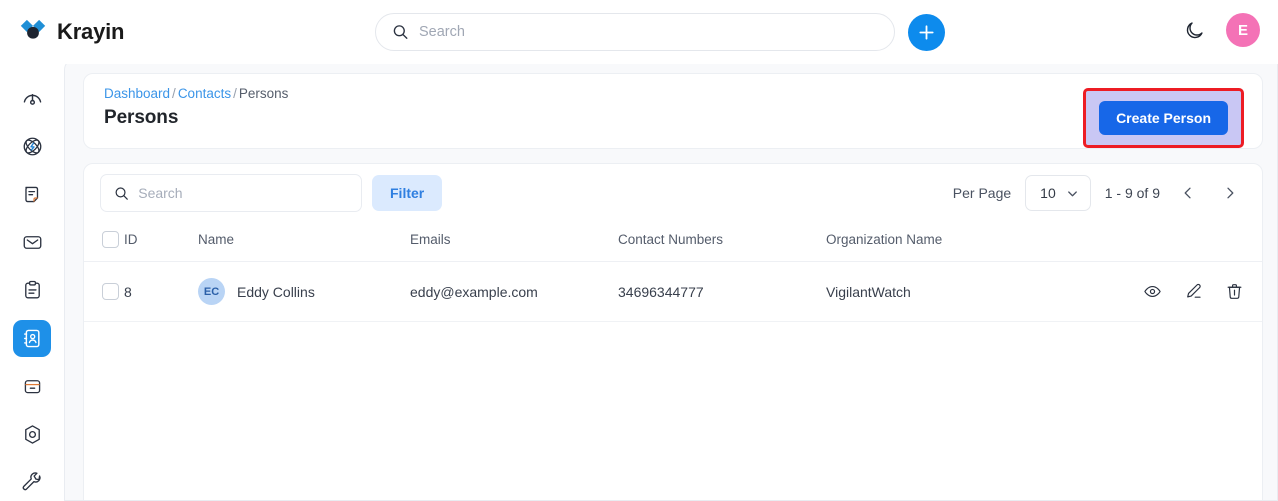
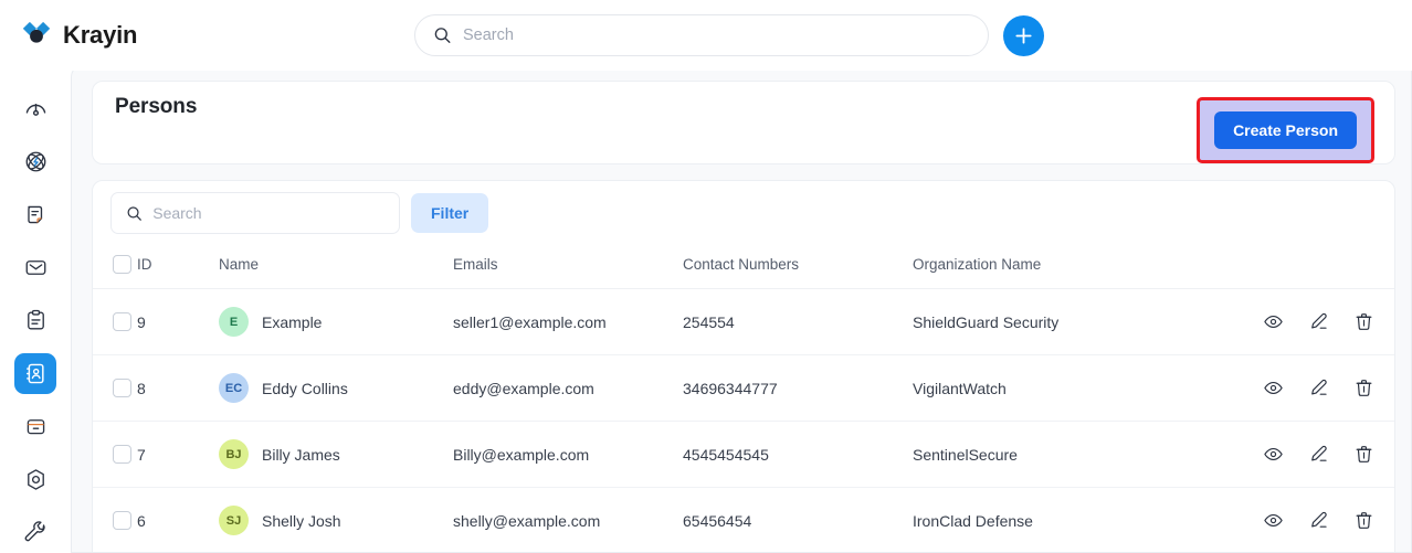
  Krayin
  Search
- E
- Dashboard / Contacts / Persons
  Persons
  Create Person
  Search
  Filter
- Per Page
- 10
- 1 - 9 of 9
  	ID	Name	Emails	Contact Numbers	Organization Name
+ 	9	E Example	seller1@example.com	254554	ShieldGuard Security
  	8	EC Eddy Collins	eddy@example.com	34696344777	VigilantWatch
+ 	7	BJ Billy James	Billy@example.com	4545454545	SentinelSecure
+ 	6	SJ Shelly Josh	shelly@example.com	65456454	IronClad Defense
